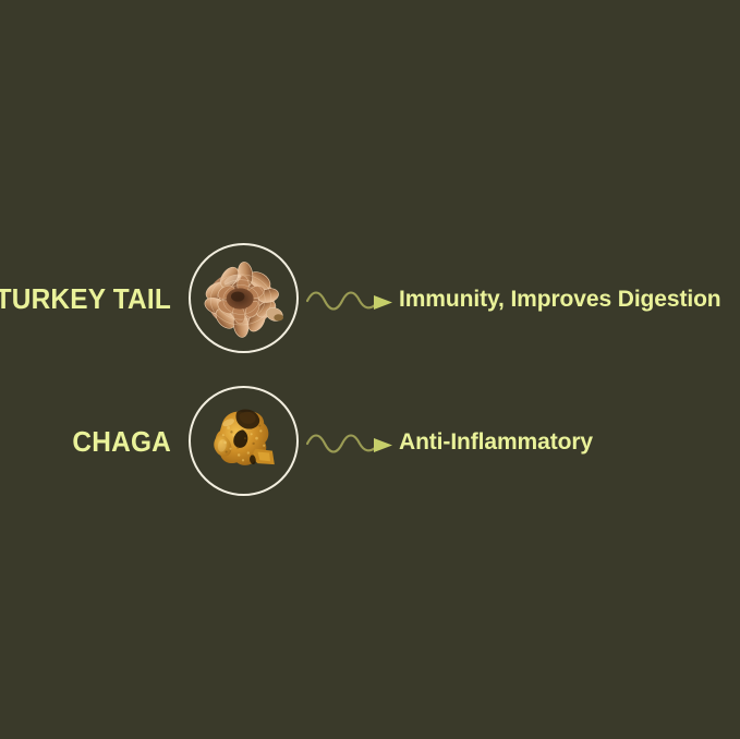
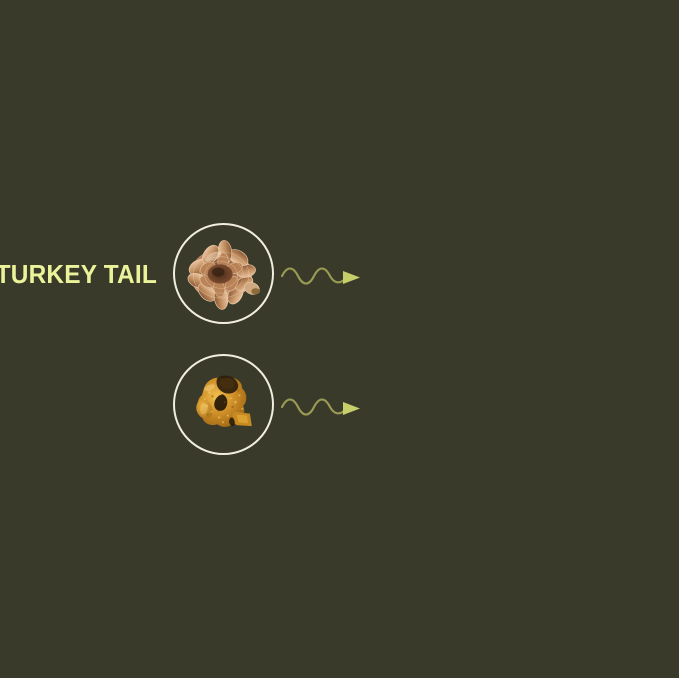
  TURKEY TAIL
- Immunity, Improves Digestion
- CHAGA
- Anti-Inflammatory
